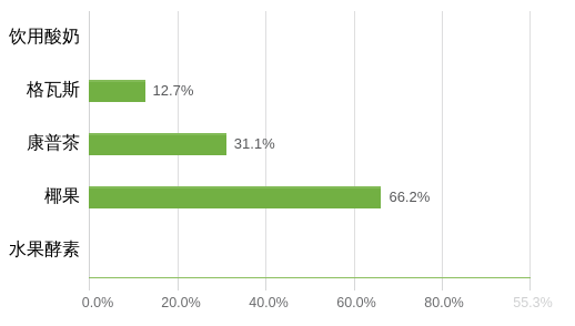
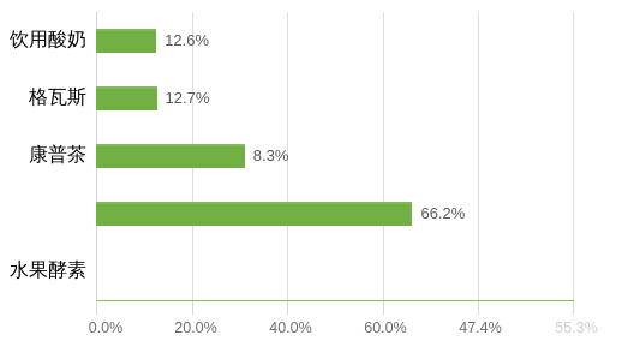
  饮用酸奶
  格瓦斯
  康普茶
- 椰果
  水果酵素
+ 12.6%
  12.7%
- 31.1%
+ 8.3%
  66.2%
  0.0%
  20.0%
  40.0%
  60.0%
- 80.0%
+ 47.4%
  55.3%
